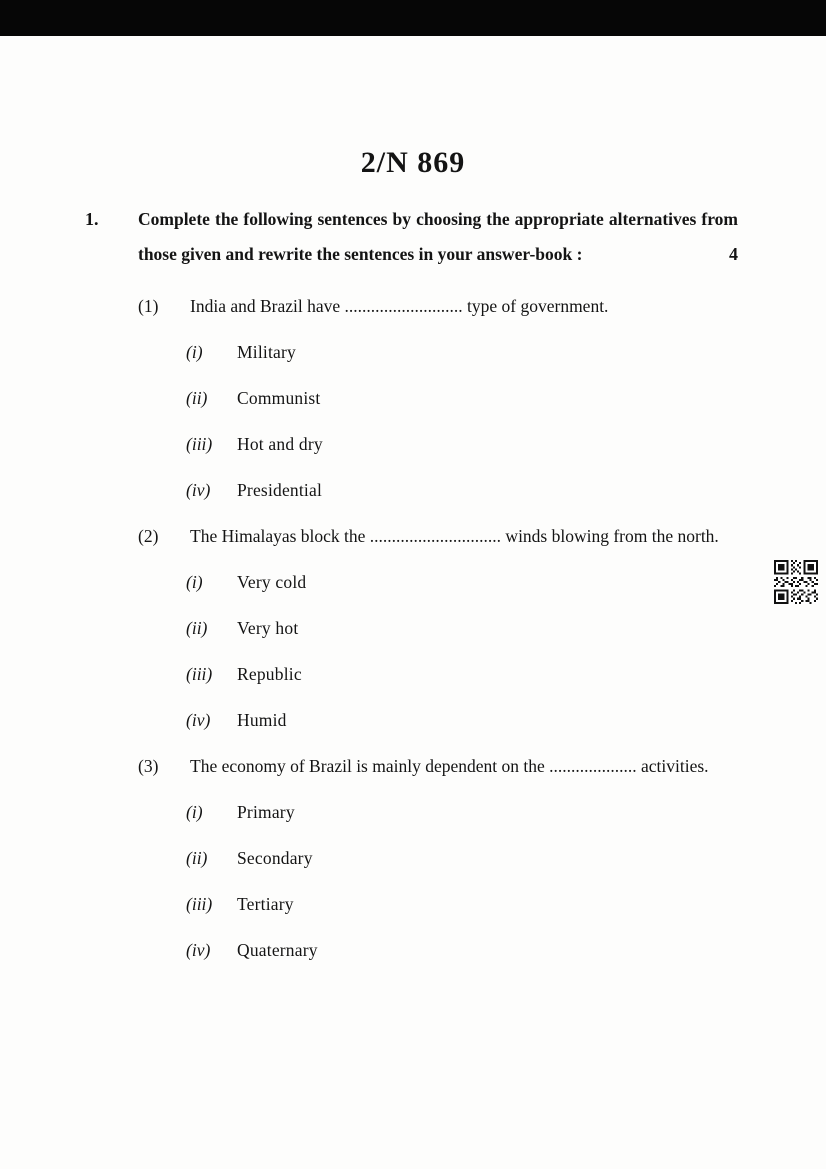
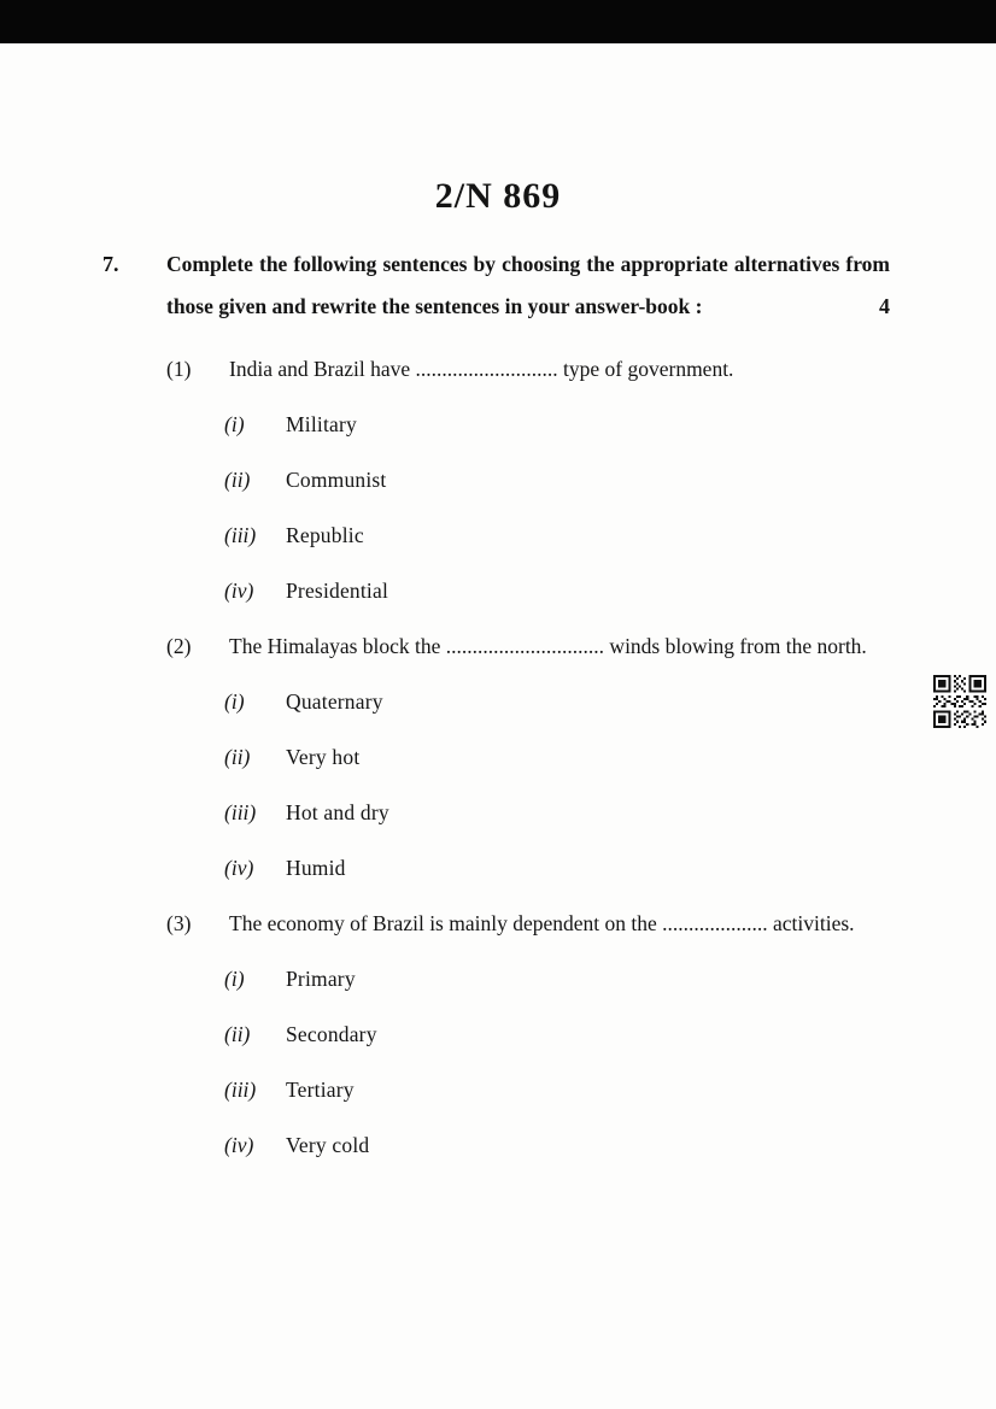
  2/N 869
- 1.
+ 7.
  Complete the following sentences by choosing the appropriate alternatives from those given and rewrite the sentences in your answer-book :
  4
  (1) India and Brazil have ........................... type of government.
  (i) Military
  (ii) Communist
- (iii) Hot and dry
+ (iii) Republic
  (iv) Presidential
  (2) The Himalayas block the .............................. winds blowing from the north.
- (i) Very cold
+ (i) Quaternary
  (ii) Very hot
- (iii) Republic
+ (iii) Hot and dry
  (iv) Humid
  (3) The economy of Brazil is mainly dependent on the .................... activities.
  (i) Primary
  (ii) Secondary
  (iii) Tertiary
- (iv) Quaternary
+ (iv) Very cold
